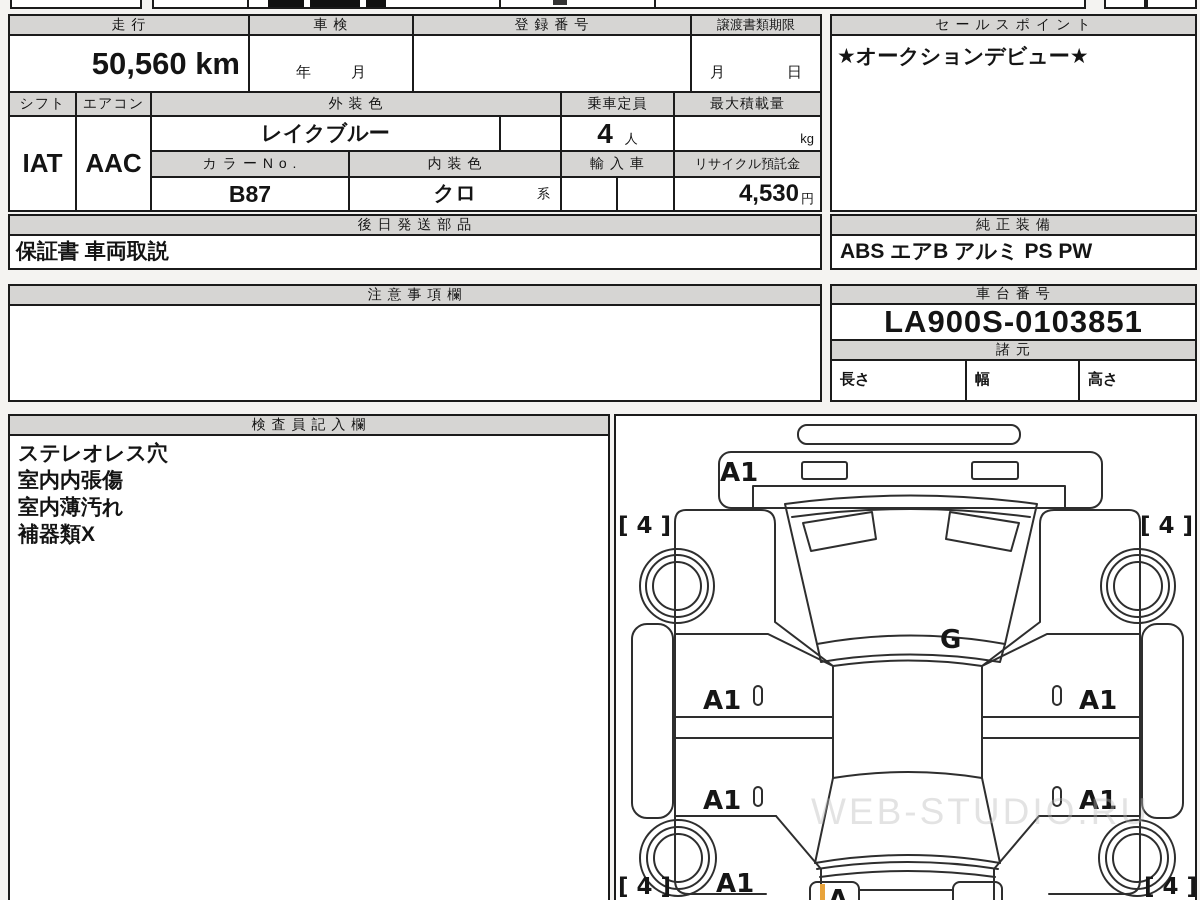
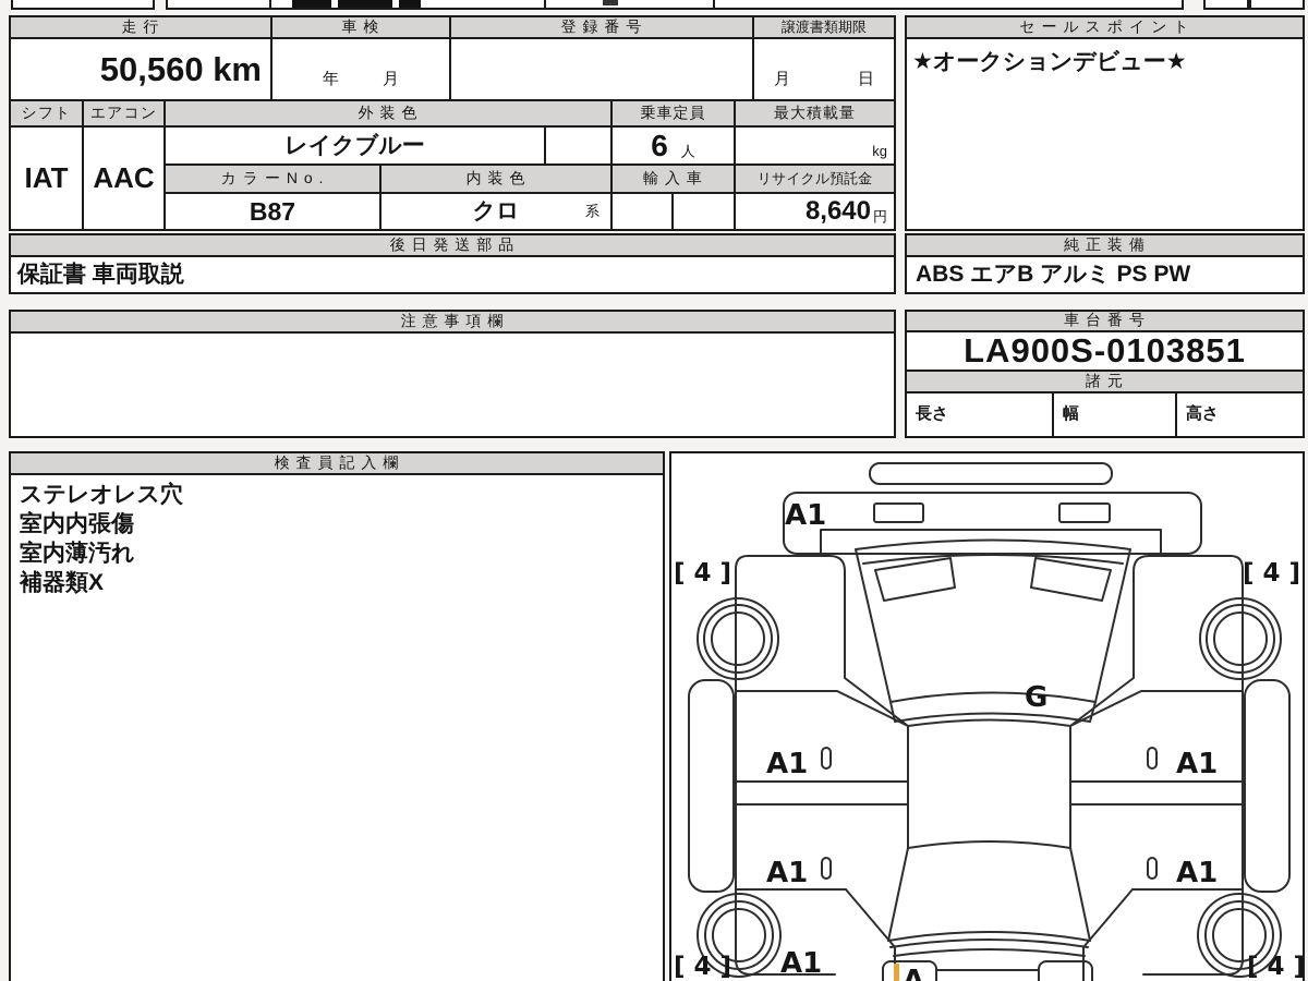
  走 行
  車 検
  登 録 番 号
  譲渡書類期限
  50,560 km
  年
  月
  月
  日
  シフト
  エアコン
  外 装 色
  乗車定員
  最大積載量
  IAT
  AAC
  レイクブルー
- 4
+ 6
  人
  kg
  カ ラ ー N o .
  内 装 色
  輸 入 車
  リサイクル預託金
  B87
  クロ
  系
- 4,530
+ 8,640
  円
  後 日 発 送 部 品
  保証書 車両取説
  セ ー ル ス ポ イ ン ト
  ★オークションデビュー★
  純 正 装 備
  ABS エアB アルミ PS PW
  注 意 事 項 欄
  車 台 番 号
  LA900S-0103851
  諸 元
  長さ
  幅
  高さ
  検 査 員 記 入 欄
  ステレオレス穴
  室内内張傷
  室内薄汚れ
  補器類X
  A1
  A1
  A1
  A1
  A1
  A1
  G
  [ 4 ]
  [ 4 ]
  [ 4 ]
  [ 4 ]
- WEB-STUDIO.RU
